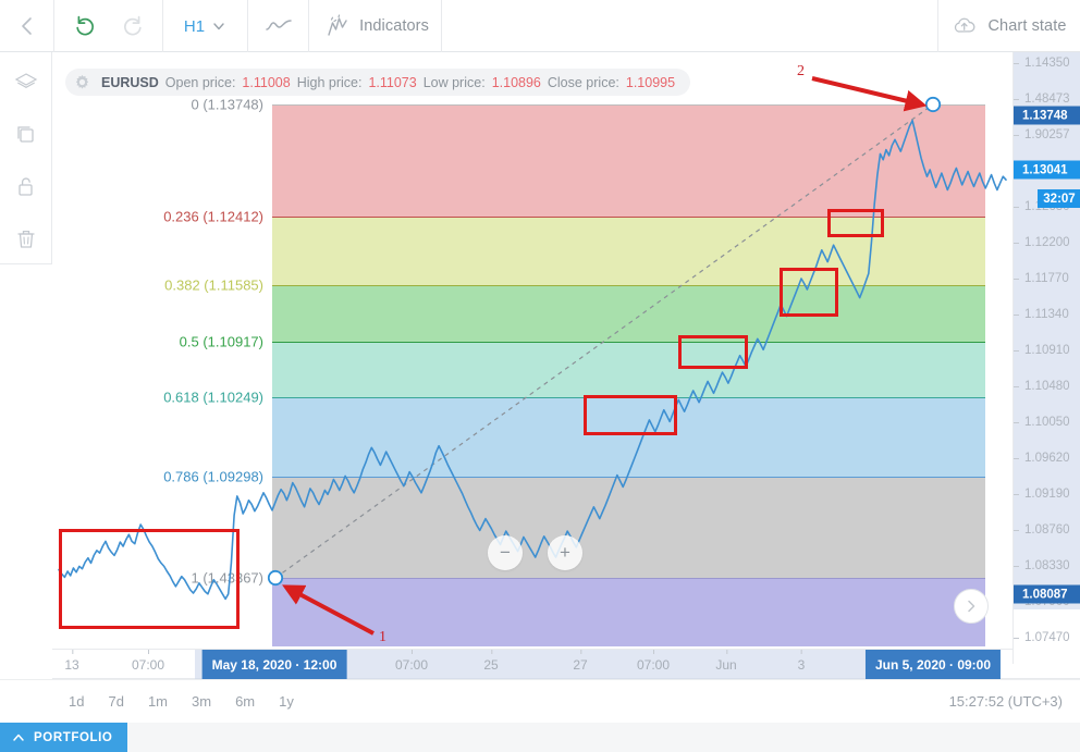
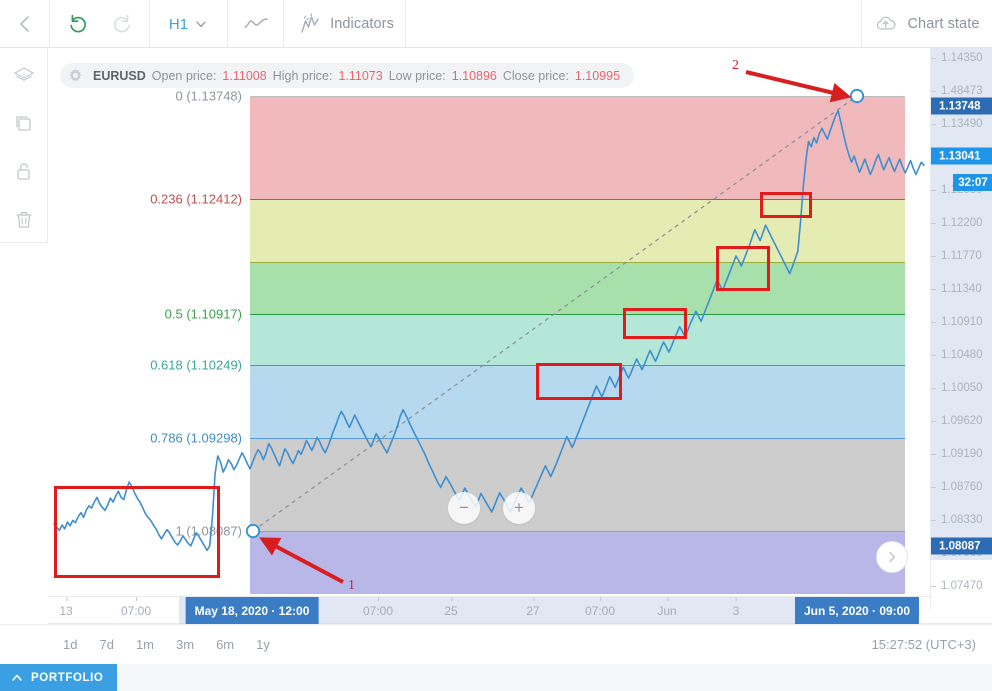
  H1
  Indicators
  Chart state
  0 (1.13748)
  0.236 (1.12412)
- 0.382 (1.11585)
  0.5 (1.10917)
  0.618 (1.10249)
  0.786 (1.09298)
- 1 (1.43367)
+ 1 (1.08087)
  1
  2
  EURUSD
  Open price:
  1.11008
  High price:
  1.11073
  Low price:
  1.10896
  Close price:
  1.10995
  −
  +
  1.14350
  1.48473
- 1.90257
+ 1.13490
  1.12200
  1.11770
  1.11340
  1.10910
  1.10480
  1.10050
  1.09620
  1.09190
  1.08760
  1.08330
  1.07470
  1.13748
  1.13041
  32:07
  1.08087
  13
  07:00
  07:00
  25
  27
  07:00
  Jun
  3
  May 18, 2020 · 12:00
  Jun 5, 2020 · 09:00
  1d
  7d
  1m
  3m
  6m
  1y
  15:27:52 (UTC+3)
  PORTFOLIO
